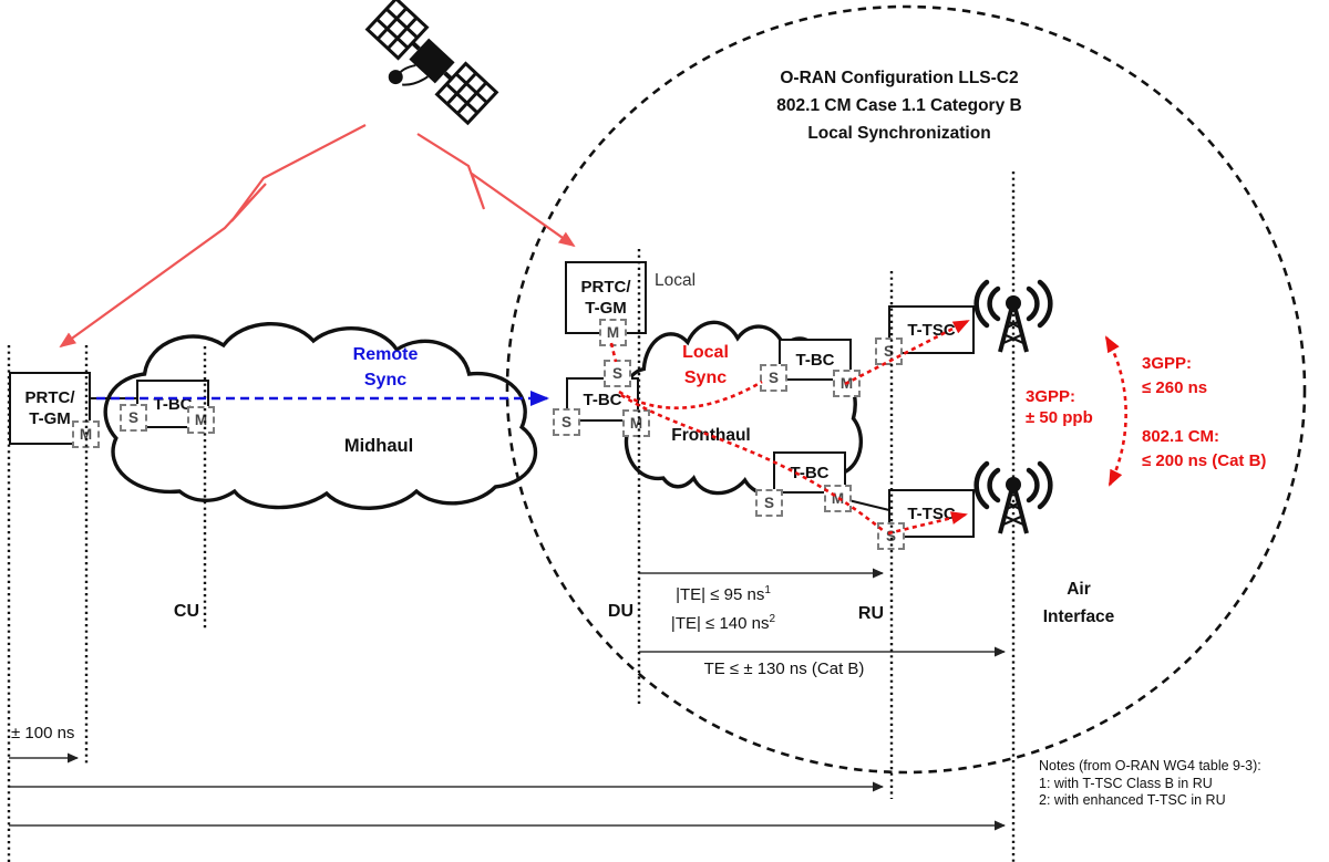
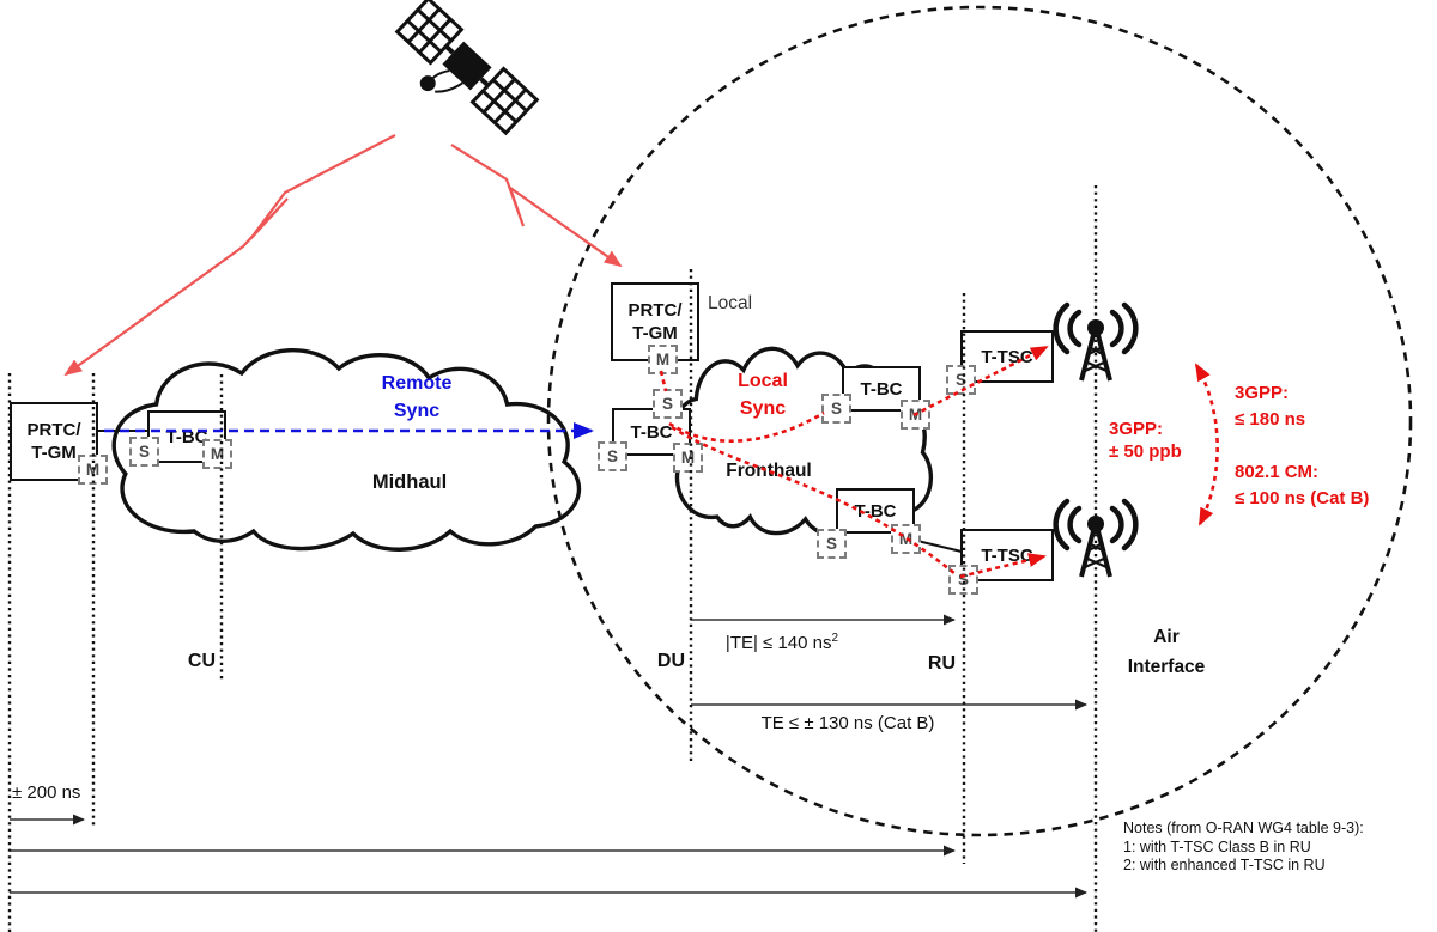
  PRTC/
  T-GM
  T-BC
  PRTC/
  T-GM
  T-BC
  T-BC
  T-TS
  T-BC
  T-TSC
  S
  M
  M
  S
  S
  M
  S
  S
  S
  M
  S
- O-RAN Configuration LLS-C2
- 802.1 CM Case 1.1 Category B
- Local Synchronization
  Local
  Remote
  Sync
  Midhaul
  Local
  Sync
  Fronhaul
  CU
  DU
  RU
  Air
  Interface
  3GPP:
  ± 50 ppb
  3GPP:
- ≤ 260 ns
+ ≤ 180 ns
  802.1 CM:
- ≤ 200 ns (Cat B)
+ ≤ 100 ns (Cat B)
- |TE| ≤ 95 ns1
  |TE| ≤ 140 ns2
  TE ≤ ± 130 ns (Cat B)
- ± 100 ns
+ ± 200 ns
  Notes (from O-RAN WG4 table 9-3):
  1: with T-TSC Class B in RU
  2: with enhanced T-TSC in RU
